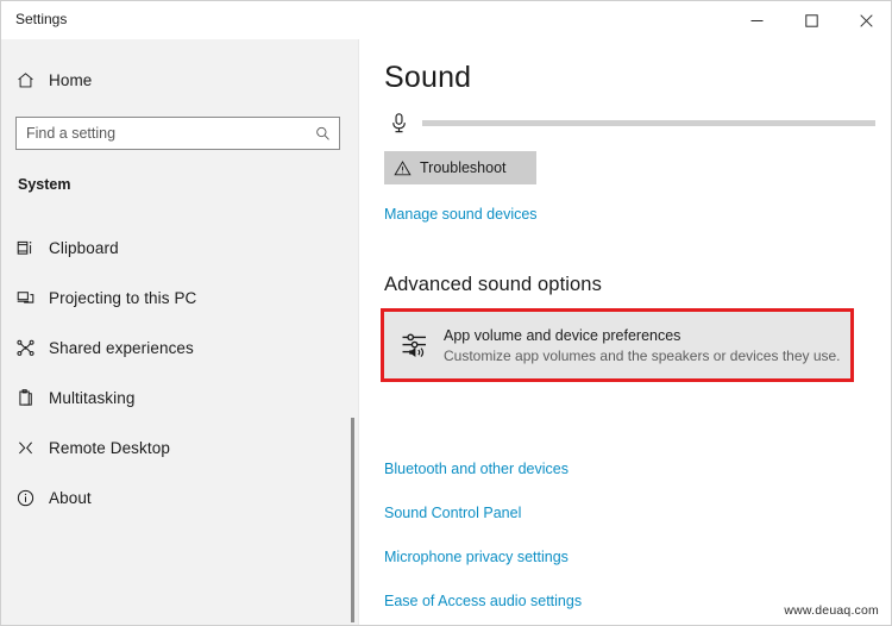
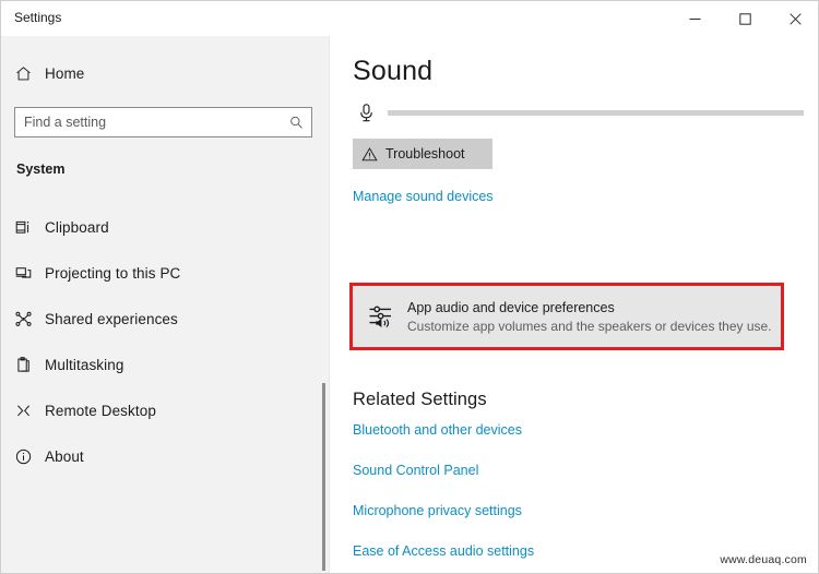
  Home
  Find a setting
  System
  Clipboard
  Projecting to this PC
  Shared experiences
  Multitasking
  Remote Desktop
  About
  Sound
  Troubleshoot
  Manage sound devices
- Advanced sound options
- App volume and device preferences
+ App audio and device preferences
  Customize app volumes and the speakers or devices they use.
+ Related Settings
  Bluetooth and other devices
  Sound Control Panel
  Microphone privacy settings
  Ease of Access audio settings
  www.deuaq.com
  Settings
